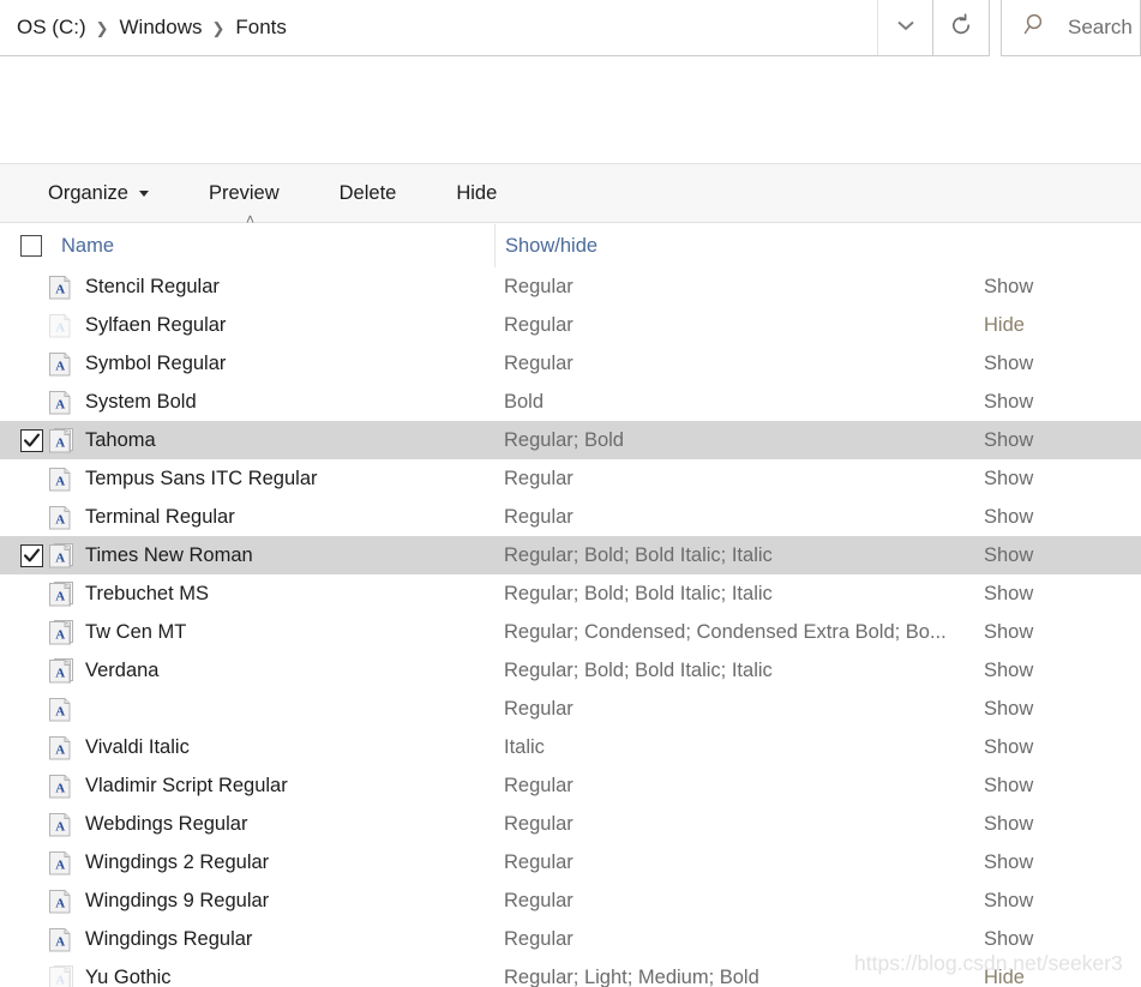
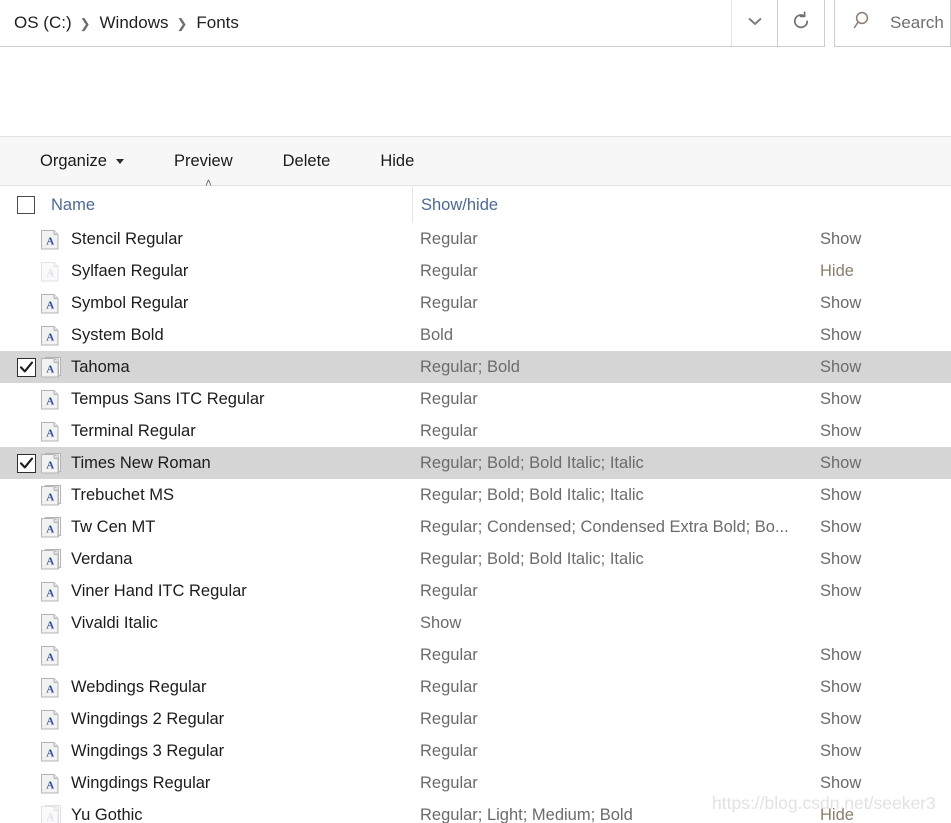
  OS (C:)
  ❯
  Windows
  ❯
  Fonts
  Search
  Organize
  Preview
  Delete
  Hide
  Name
  ˄
  Show/hide
  A
  Stencil Regular
  Regular
  Show
  A
  Sylfaen Regular
  Regular
  Hide
  A
  Symbol Regular
  Regular
  Show
  A
  System Bold
  Bold
  Show
  A
  Tahoma
  Regular; Bold
  Show
  A
  Tempus Sans ITC Regular
  Regular
  Show
  A
  Terminal Regular
  Regular
  Show
  A
  Times New Roman
  Regular; Bold; Bold Italic; Italic
  Show
  A
  Trebuchet MS
  Regular; Bold; Bold Italic; Italic
  Show
  A
  Tw Cen MT
  Regular; Condensed; Condensed Extra Bold; Bo...
  Show
  A
  Verdana
  Regular; Bold; Bold Italic; Italic
  Show
  A
+ Viner Hand ITC Regular
  Regular
  Show
  A
  Vivaldi Italic
- Italic
  Show
  A
- Vladimir Script Regular
  Regular
  Show
  A
  Webdings Regular
  Regular
  Show
  A
  Wingdings 2 Regular
  Regular
  Show
  A
- Wingdings 9 Regular
+ Wingdings 3 Regular
  Regular
  Show
  A
  Wingdings Regular
  Regular
  Show
  A
  Yu Gothic
  Regular; Light; Medium; Bold
  Hide
  https://blog.csdn.net/seeker3
